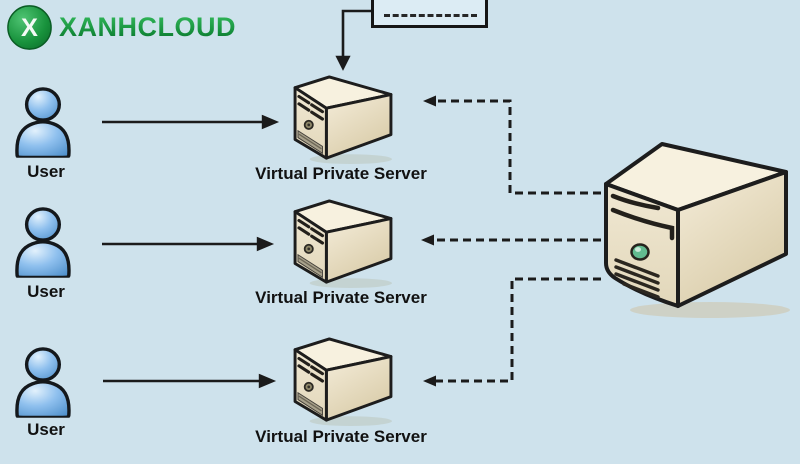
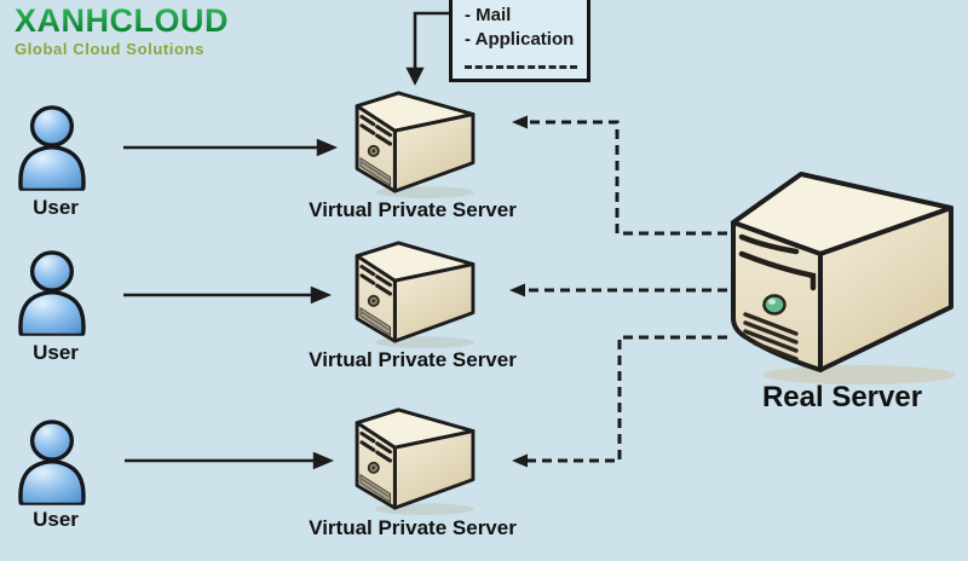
- X
  XANHCLOUD
+ Global Cloud Solutions
+ - Mail
+ - Application
  User
  Virtual Private Server
  User
  Virtual Private Server
  User
  Virtual Private Server
+ Real Server
